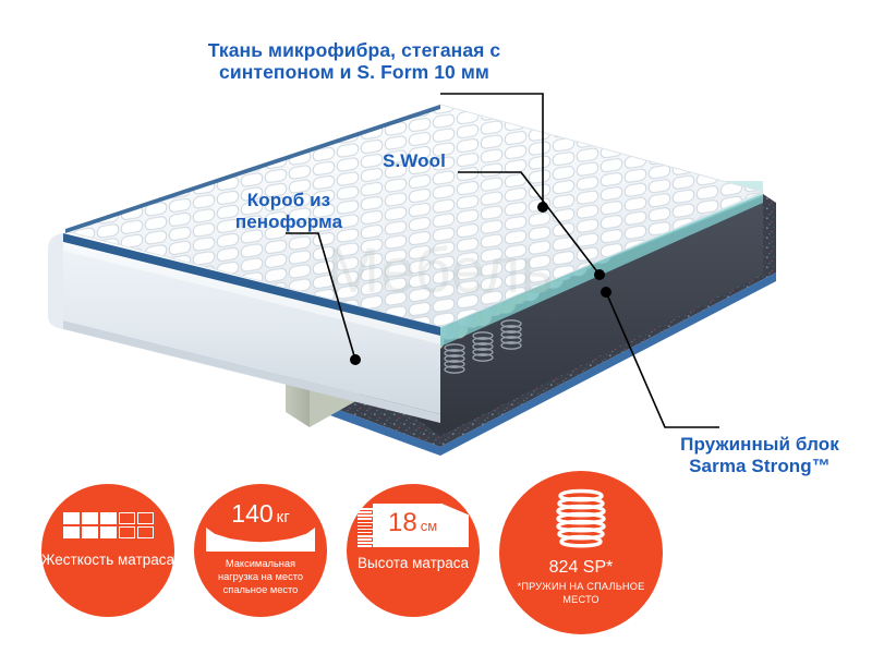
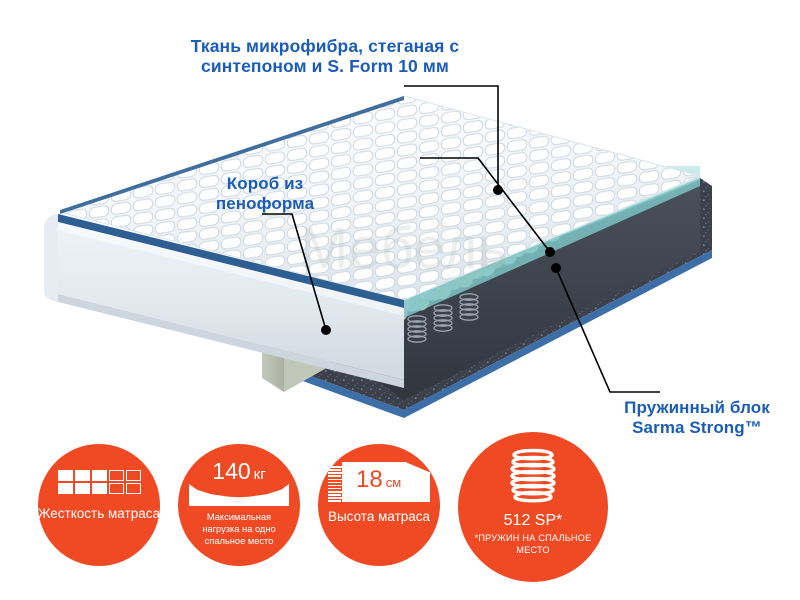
  Мебель
  Ткань микрофибра, стеганая с
  синтепоном и S. Form 10 мм
- S.Wool
  Короб из
  пеноформа
  Пружинный блок
  Sarma Strong™
  Жесткость матраса
  140 кг
- Максимальная нагрузка на место спальное место
+ Максимальная нагрузка на одно спальное место
  18 см
  Высота матраса
- 824 SP*
+ 512 SP*
  *ПРУЖИН НА СПАЛЬНОЕ МЕСТО
